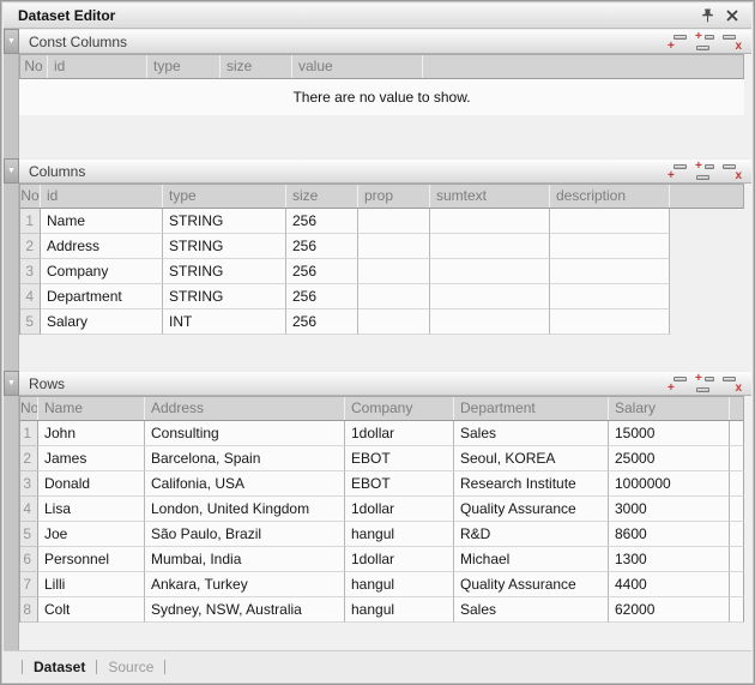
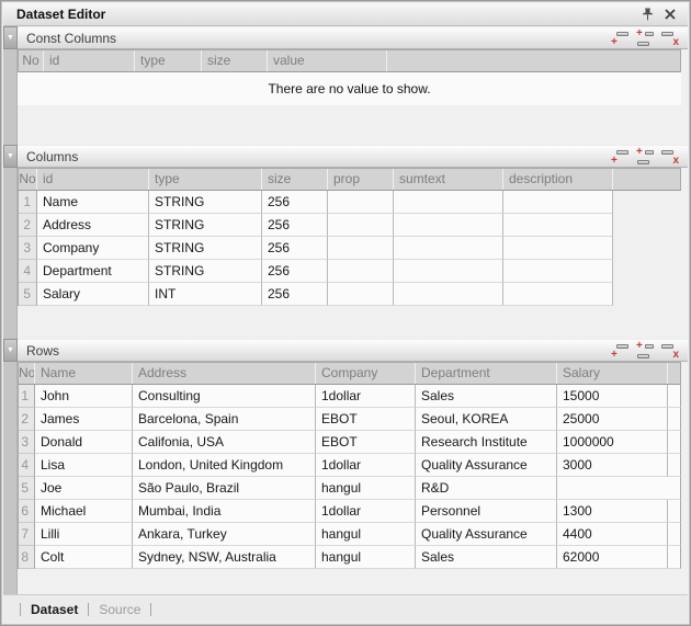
  Dataset Editor
  Const Columns
  +
  +
  x
  No
  id
  type
  size
  value
  There are no value to show.
  Columns
  +
  +
  x
  No
  id
  type
  size
  prop
  sumtext
  description
  1
  Name
  STRING
  256
  2
  Address
  STRING
  256
  3
  Company
  STRING
  256
  4
  Department
  STRING
  256
  5
  Salary
  INT
  256
  Rows
  +
  +
  x
  No
  Name
  Address
  Company
  Department
  Salary
  1
  John
  Consulting
  1dollar
  Sales
  15000
  2
  James
  Barcelona, Spain
  EBOT
  Seoul, KOREA
  25000
  3
  Donald
  Califonia, USA
  EBOT
  Research Institute
  1000000
  4
  Lisa
  London, United Kingdom
  1dollar
  Quality Assurance
  3000
  5
  Joe
  São Paulo, Brazil
  hangul
  R&D
- 8600
  6
- Personnel
+ Michael
  Mumbai, India
  1dollar
- Michael
+ Personnel
  1300
  7
  Lilli
  Ankara, Turkey
  hangul
  Quality Assurance
  4400
  8
  Colt
  Sydney, NSW, Australia
  hangul
  Sales
  62000
  Dataset
  Source
